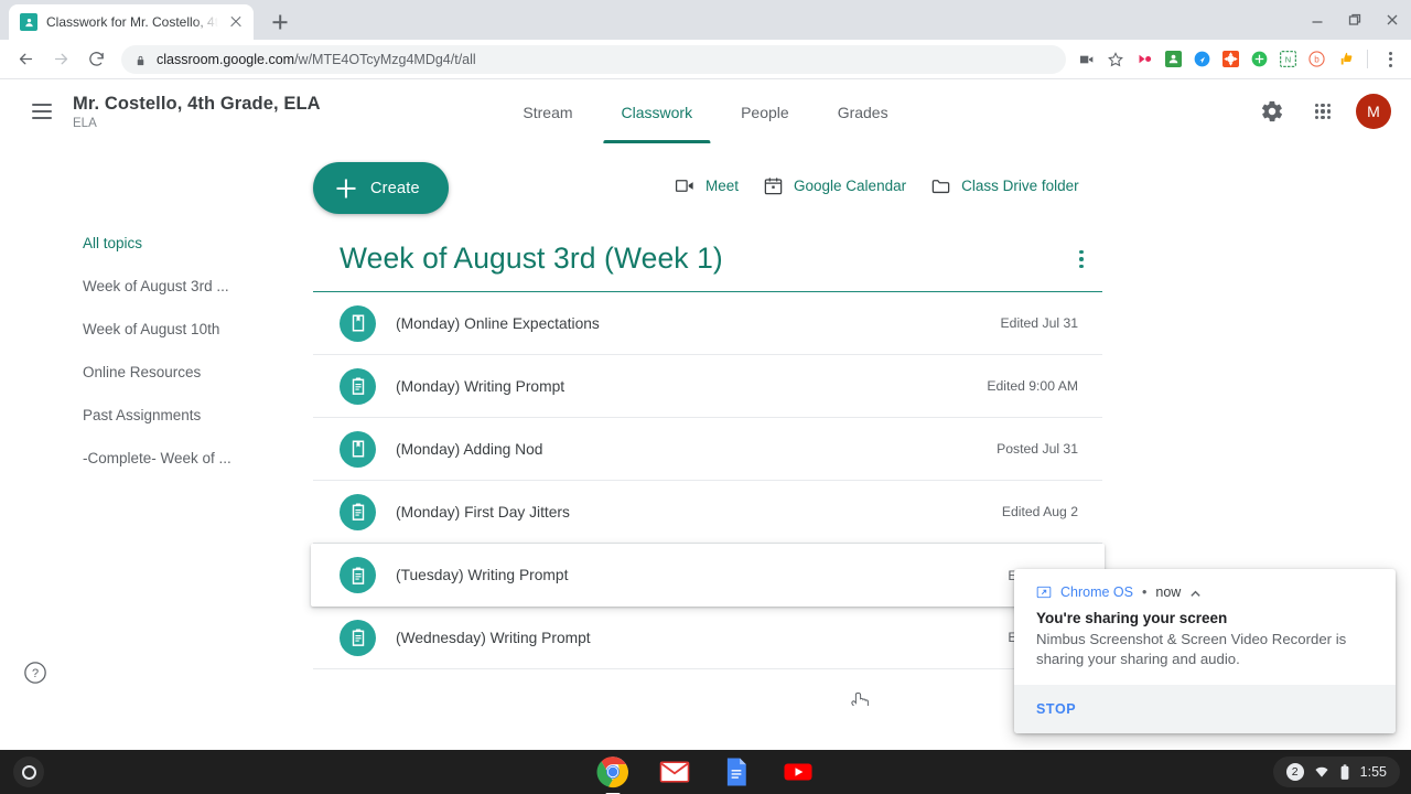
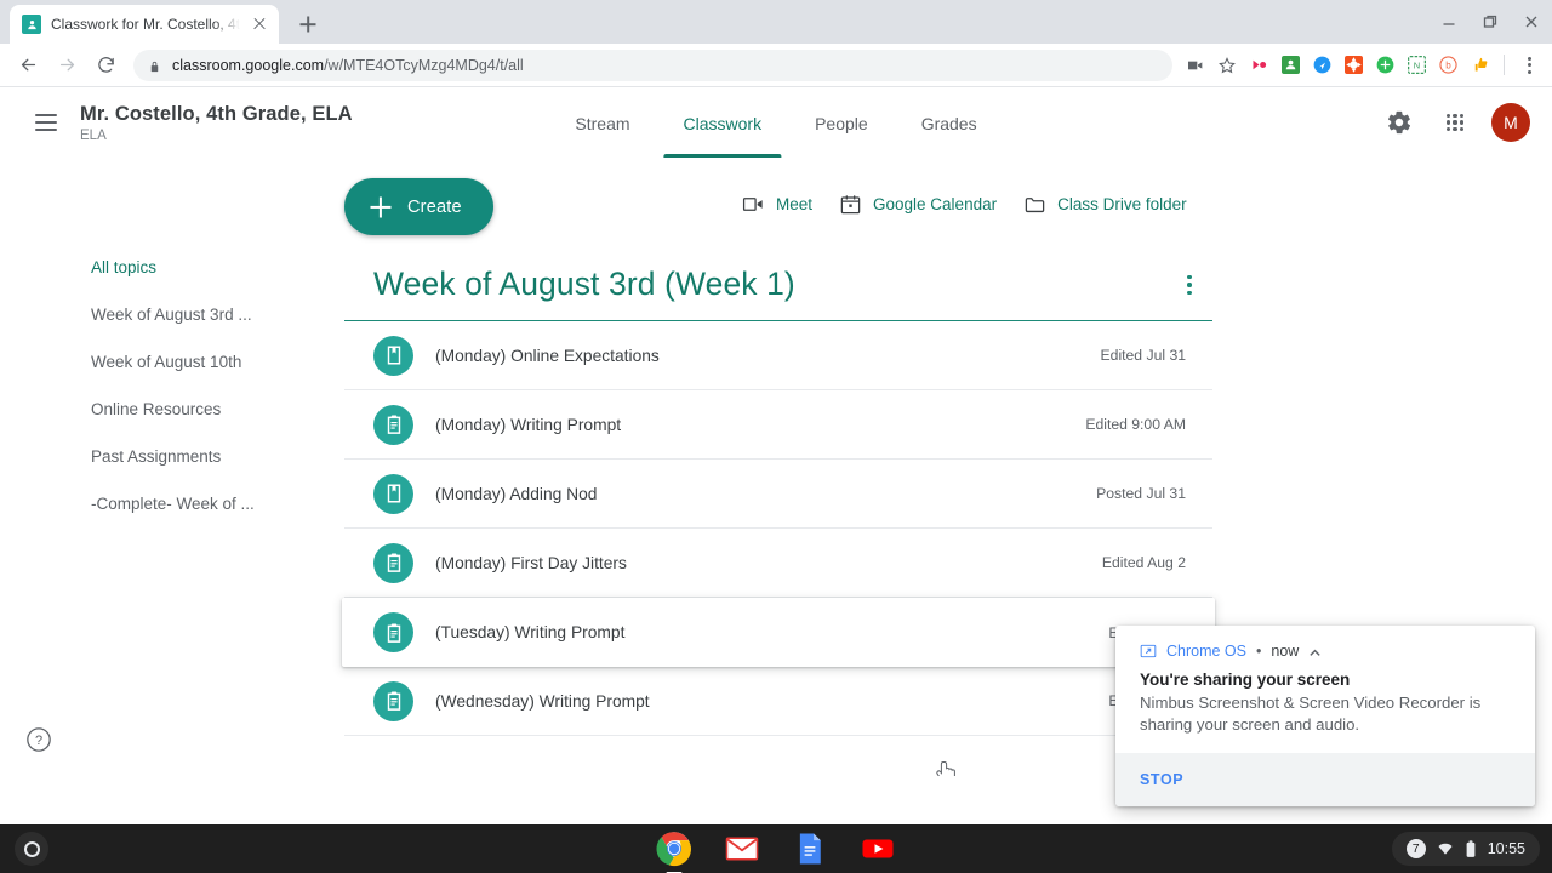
  Classwork for Mr. Costello, 4t
  classroom.google.com/w/MTE4OTcyMzg4MDg4/t/all
  N
  b
  Mr. Costello, 4th Grade, ELA
  ELA
  Stream
  Classwork
  People
  Grades
  M
  Create
  Meet
  Google Calendar
  Class Drive folder
  All topics
  Week of August 3rd ...
  Week of August 10th
  Online Resources
  Past Assignments
  -Complete- Week of ...
  ?
  Week of August 3rd (Week 1)
  (Monday) Online Expectations
  Edited Jul 31
  (Monday) Writing Prompt
  Edited 9:00 AM
  (Monday) Adding Nod
  Posted Jul 31
  (Monday) First Day Jitters
  Edited Aug 2
  (Tuesday) Writing Prompt
  (Wednesday) Writing Prompt
  Chrome OS
  •
  now
  You're sharing your screen
- Nimbus Screenshot & Screen Video Recorder is sharing your sharing and audio.
+ Nimbus Screenshot & Screen Video Recorder is sharing your screen and audio.
  STOP
- 2
+ 7
- 1:55
+ 10:55
